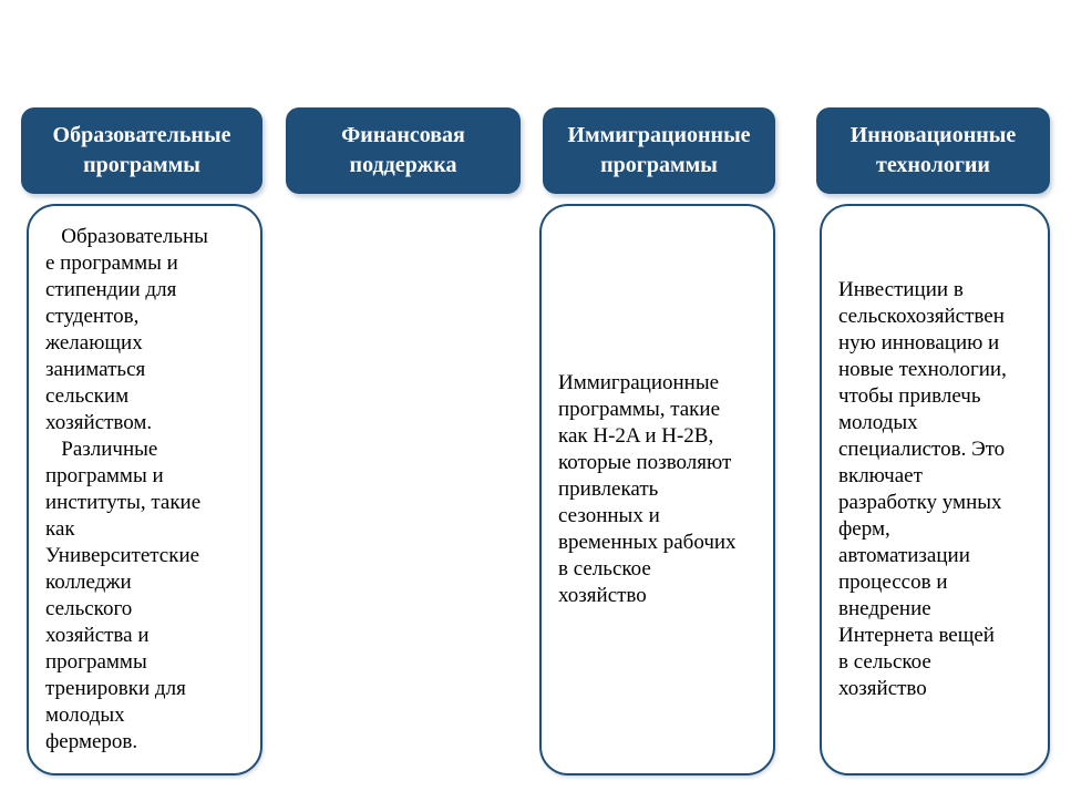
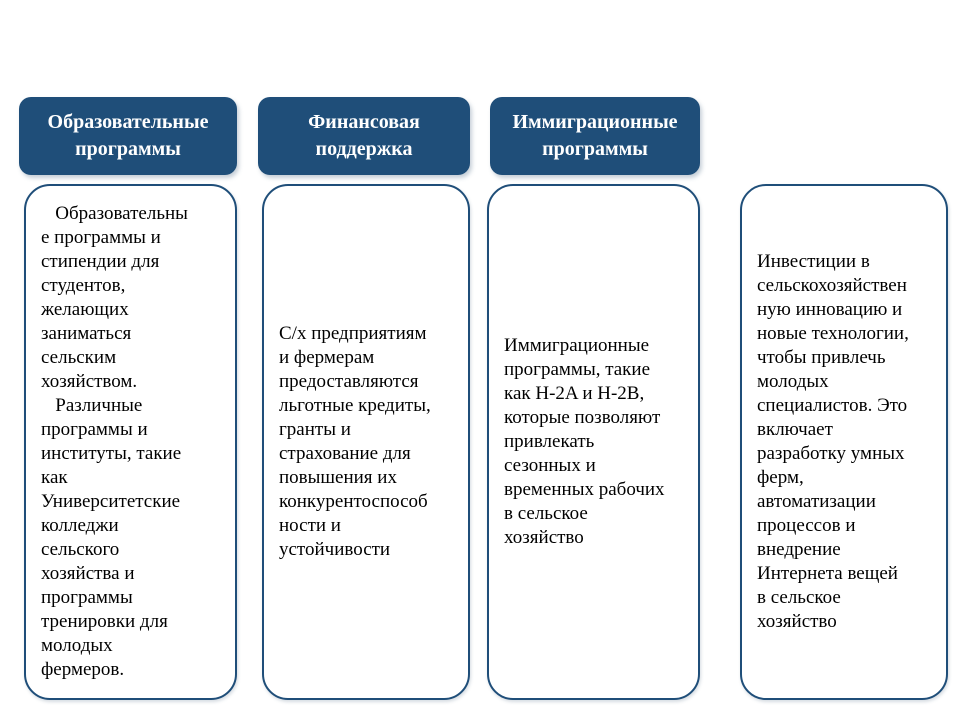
  Образовательные
  программы
  Финансовая
  поддержка
  Иммиграционные
  программы
- Инновационные
- технологии
  Образовательны
  е программы и
  стипендии для
  студентов,
  желающих
  заниматься
  сельским
  хозяйством.
  Различные
  программы и
  институты, такие
  как
  Университетские
  колледжи
  сельского
  хозяйства и
  программы
  тренировки для
  молодых
  фермеров.
+ С/х предприятиям
+ и фермерам
+ предоставляются
+ льготные кредиты,
+ гранты и
+ страхование для
+ повышения их
+ конкурентоспособ
+ ности и
+ устойчивости
  Иммиграционные
  программы, такие
  как H-2A и H-2B,
  которые позволяют
  привлекать
  сезонных и
  временных рабочих
  в сельское
  хозяйство
  Инвестиции в
  сельскохозяйствен
  ную инновацию и
  новые технологии,
  чтобы привлечь
  молодых
  специалистов. Это
  включает
  разработку умных
  ферм,
  автоматизации
  процессов и
  внедрение
  Интернета вещей
  в сельское
  хозяйство
